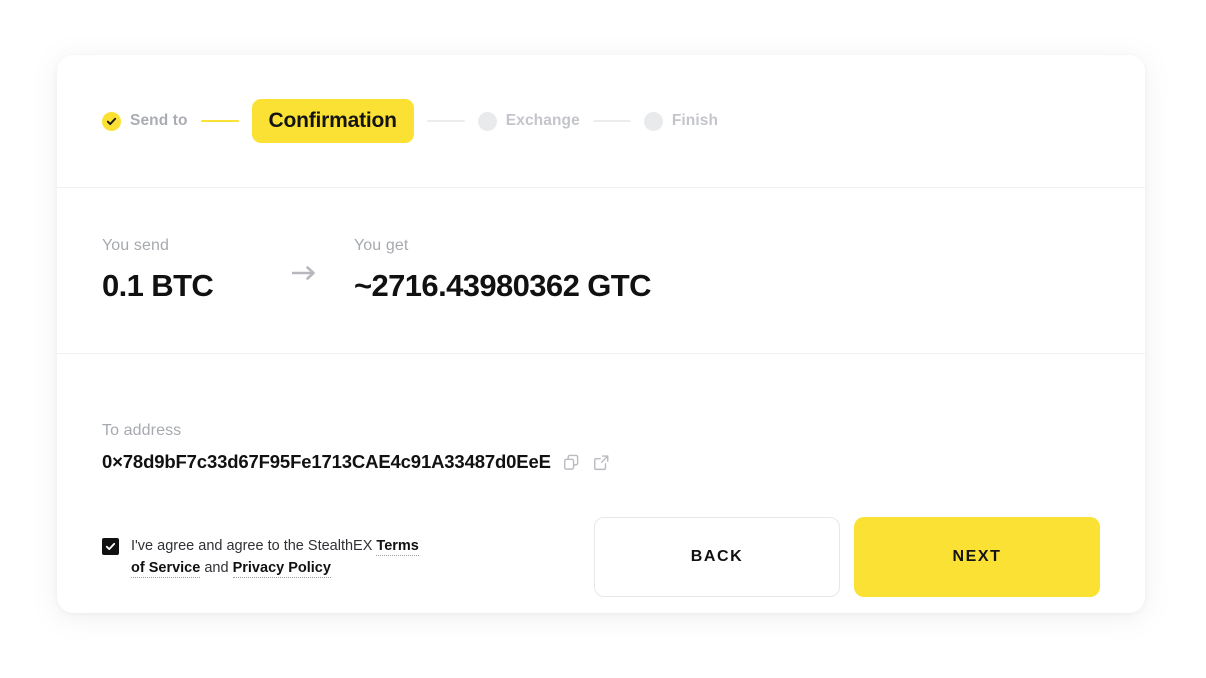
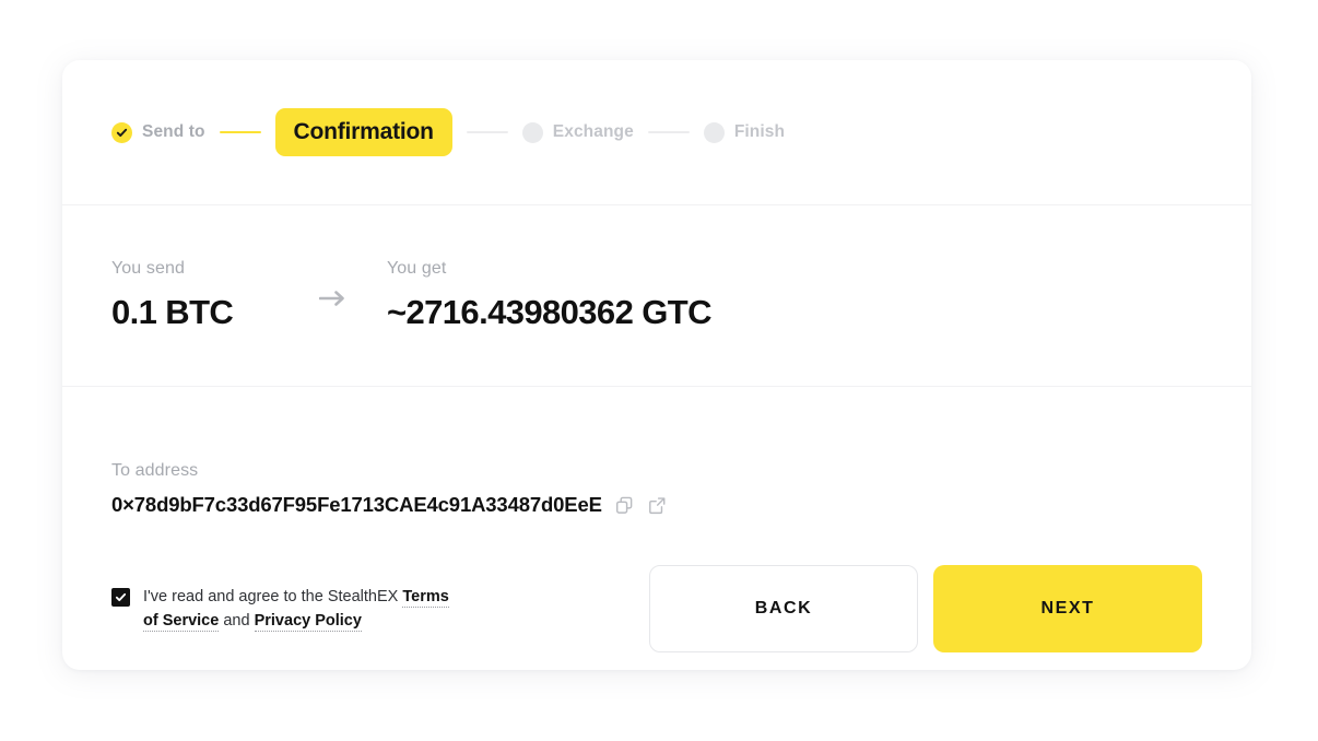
  Send to
  Confirmation
  Exchange
  Finish
  You send
  0.1 BTC
  You get
  ~2716.43980362 GTC
  To address
  0×78d9bF7c33d67F95Fe1713CAE4c91A33487d0EeE
- I've agree and agree to the StealthEX Terms of Service and Privacy Policy
+ I've read and agree to the StealthEX Terms of Service and Privacy Policy
  BACK
  NEXT
